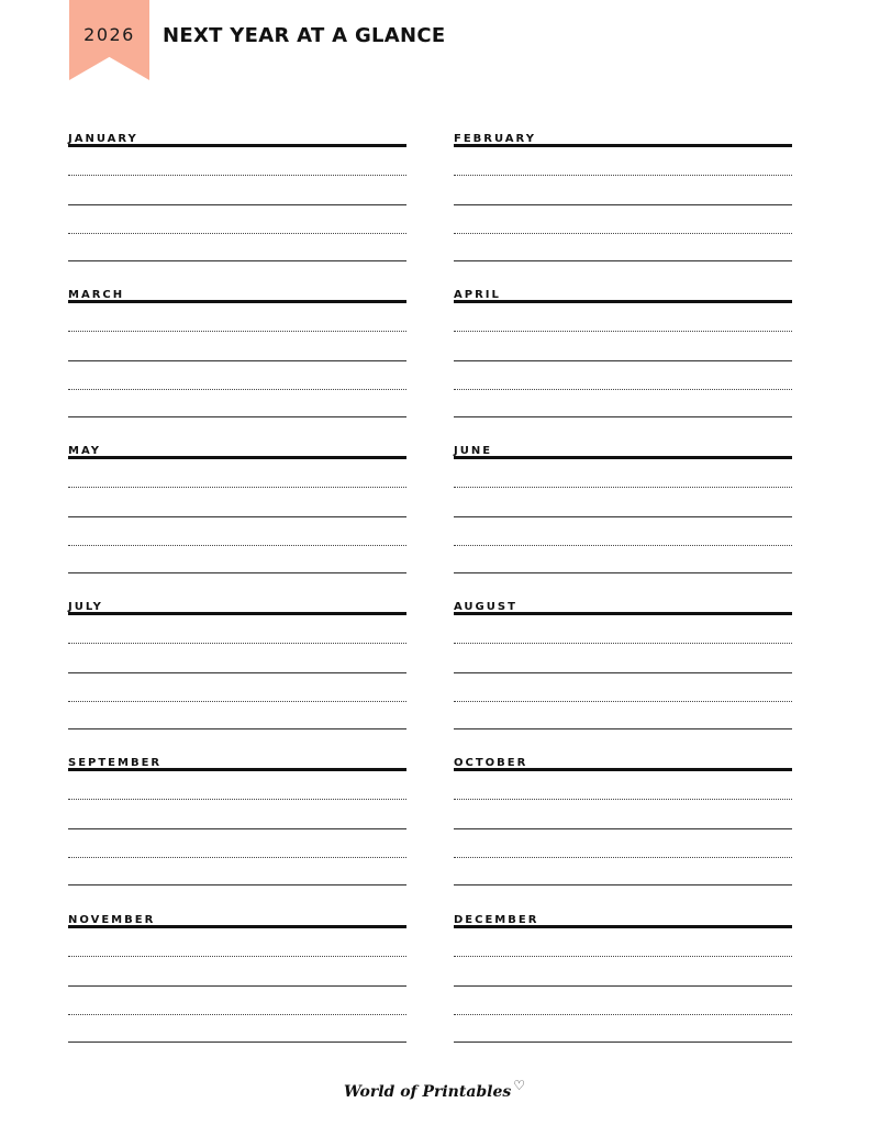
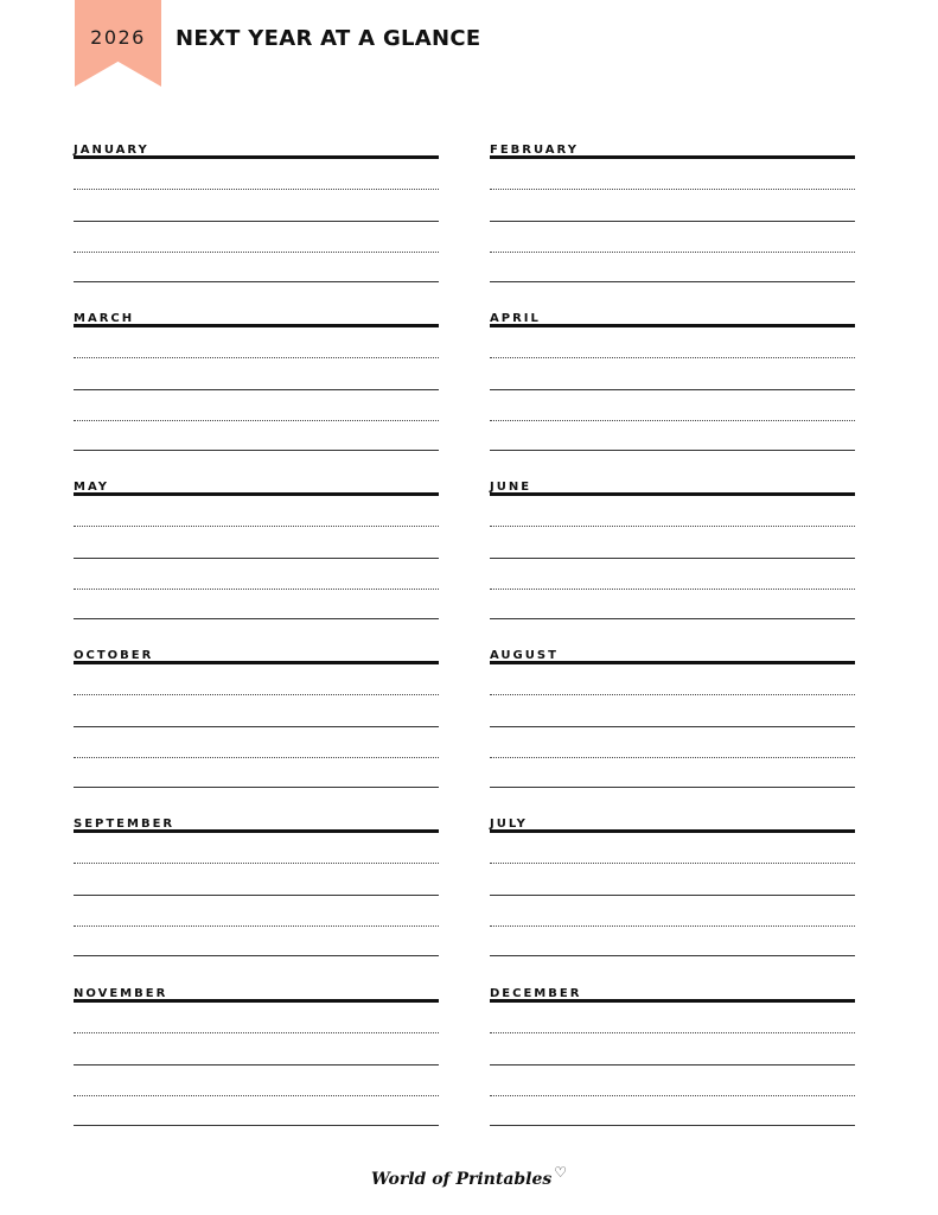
  2026
  NEXT YEAR AT A GLANCE
  JANUARY
  FEBRUARY
  MARCH
  APRIL
  MAY
  JUNE
- JULY
+ OCTOBER
  AUGUST
  SEPTEMBER
- OCTOBER
+ JULY
  NOVEMBER
  DECEMBER
  World of Printables ♡
